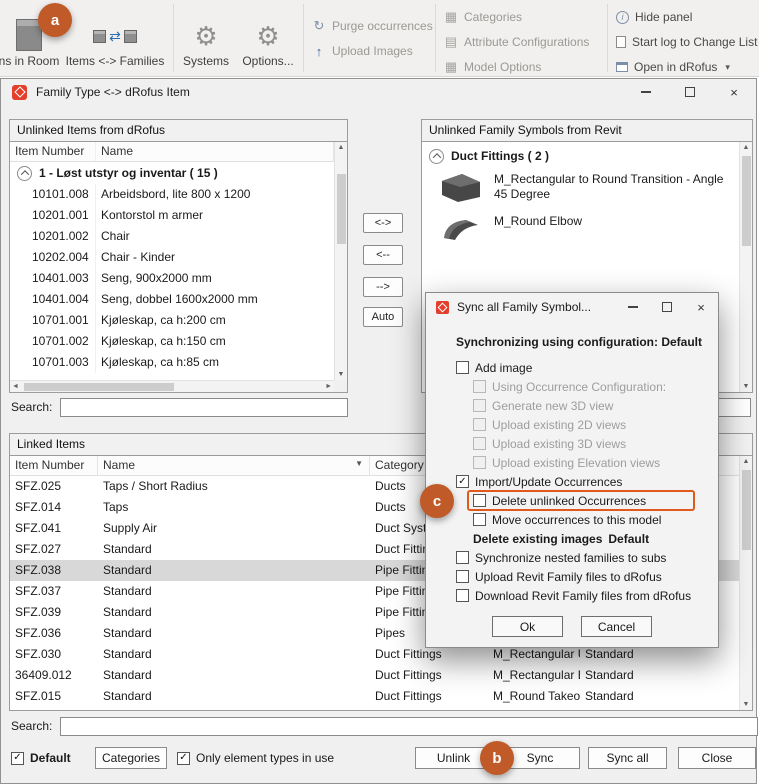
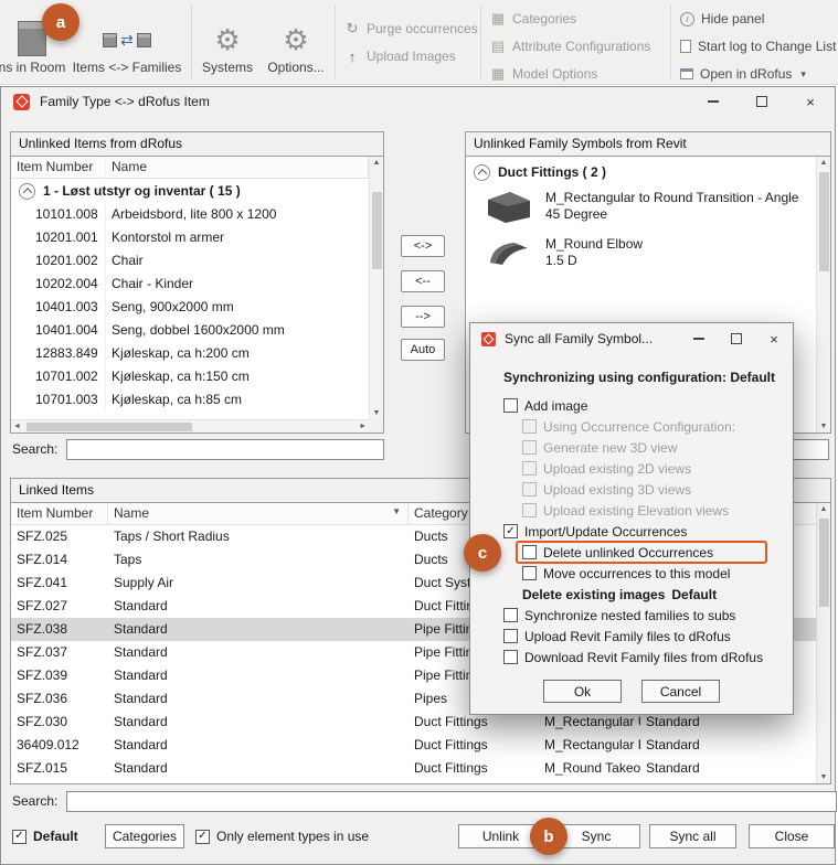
  ns in Room
  ⇄
  Items <-> Families
  ⚙
  Systems
  ⚙
  Options...
  ↻
  Purge occurrences
  ↑
  Upload Images
  ▦
  Categories
  ▤
  Attribute Configurations
  ▦
  Model Options
  i
  Hide panel
  Start log to Change List
  Open in dRofus
  ▾
  Family Type <-> dRofus Item
  ×
  Unlinked Items from dRofus
  Item Number
  Name
  1 - Løst utstyr og inventar ( 15 )
  10101.008
  Arbeidsbord, lite 800 x 1200
  10201.001
  Kontorstol m armer
  10201.002
  Chair
  10202.004
  Chair - Kinder
  10401.003
  Seng, 900x2000 mm
  10401.004
  Seng, dobbel 1600x2000 mm
- 10701.001
+ 12883.849
  Kjøleskap, ca h:200 cm
  10701.002
  Kjøleskap, ca h:150 cm
  10701.003
  Kjøleskap, ca h:85 cm
  <->
  <--
  -->
  Auto
  Unlinked Family Symbols from Revit
  Duct Fittings ( 2 )
  M_Rectangular to Round Transition - Angle 45 Degree
  M_Round Elbow
+ 1.5 D
  Search:
  Linked Items
  Item Number
  Name
  ▼
  Category
  SFZ.025
  Taps / Short Radius
  Ducts
  SFZ.014
  Taps
  Ducts
  SFZ.041
  Supply Air
  SFZ.027
  Standard
  Duct Fitti
  SFZ.038
  Standard
  Pipe Fitti
  SFZ.037
  Standard
  Pipe Fitti
  SFZ.039
  Standard
  Pipe Fitti
  SFZ.036
  Standard
  Pipes
  SFZ.030
  Standard
  Duct Fittings
  M_Rectangular
  Standard
  36409.012
  Standard
  Duct Fittings
  M_Rectangular
  Standard
  SFZ.015
  Standard
  Duct Fittings
  M_Round Takeo
  Standard
  Search:
  ✓
  Default
  Categories
  ✓
  Only element types in use
  Unlink
  Sync
  Sync all
  Close
  Sync all Family Symbol...
  ×
  Synchronizing using configuration: Default
  Add image
  Using Occurrence Configuration:
  Generate new 3D view
  Upload existing 2D views
  Upload existing 3D views
  Upload existing Elevation views
  ✓
  Import/Update Occurrences
  Delete unlinked Occurrences
  Move occurrences to this model
  Delete existing images
  Default
  Synchronize nested families to subs
  Upload Revit Family files to dRofus
  Download Revit Family files from dRofus
  Ok
  Cancel
  a
  b
  c
